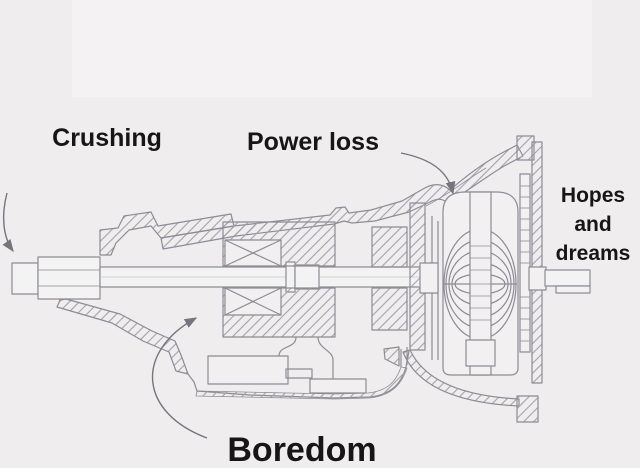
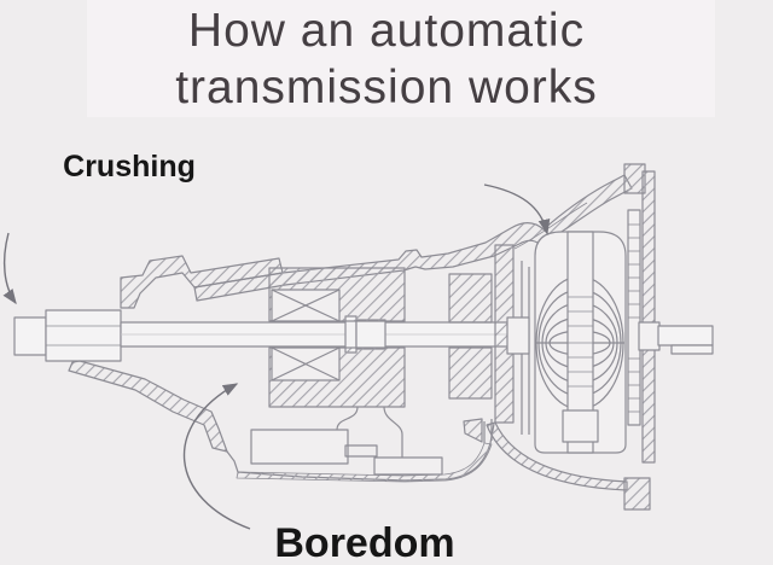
+ How an automatic
+ transmission works
  Crushing
- Power loss
- Hopes
- and
- dreams
  Boredom
